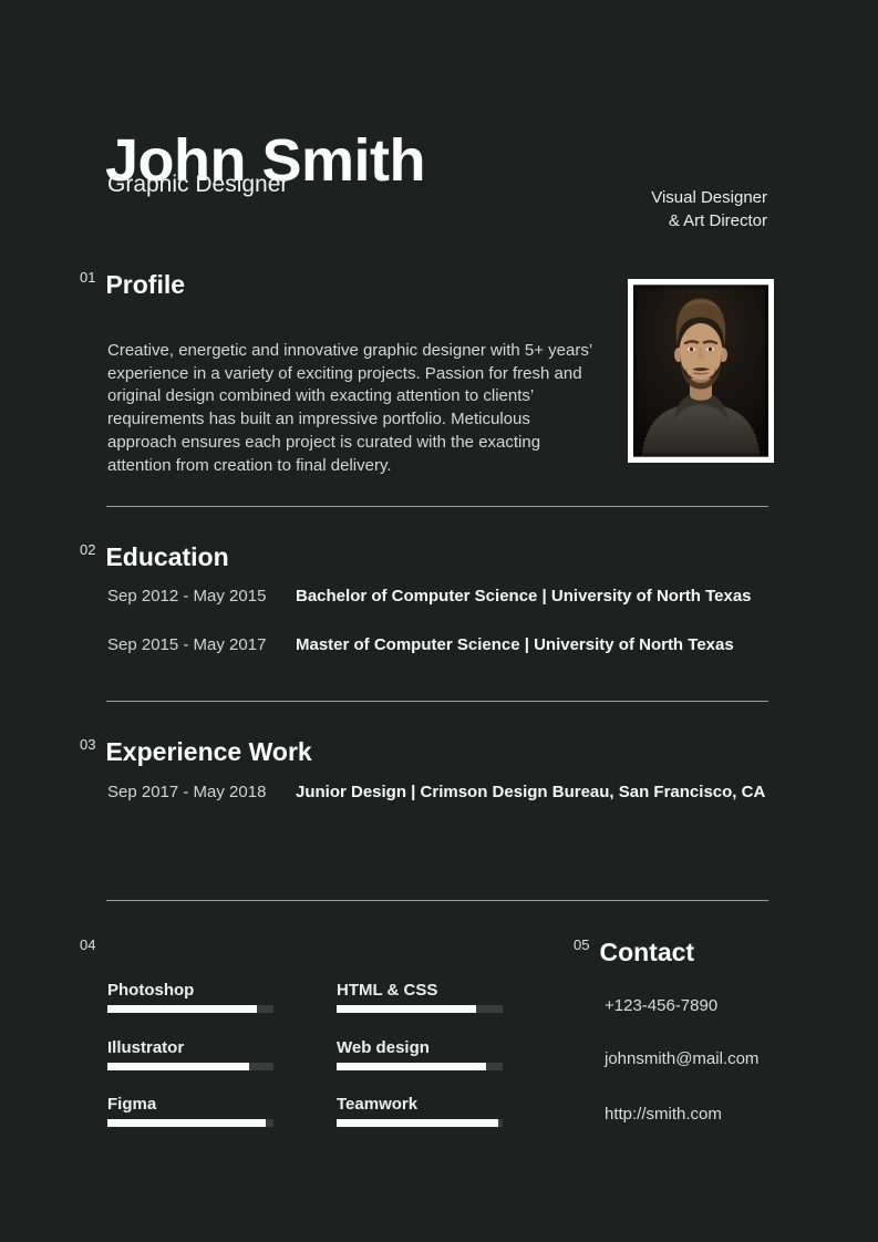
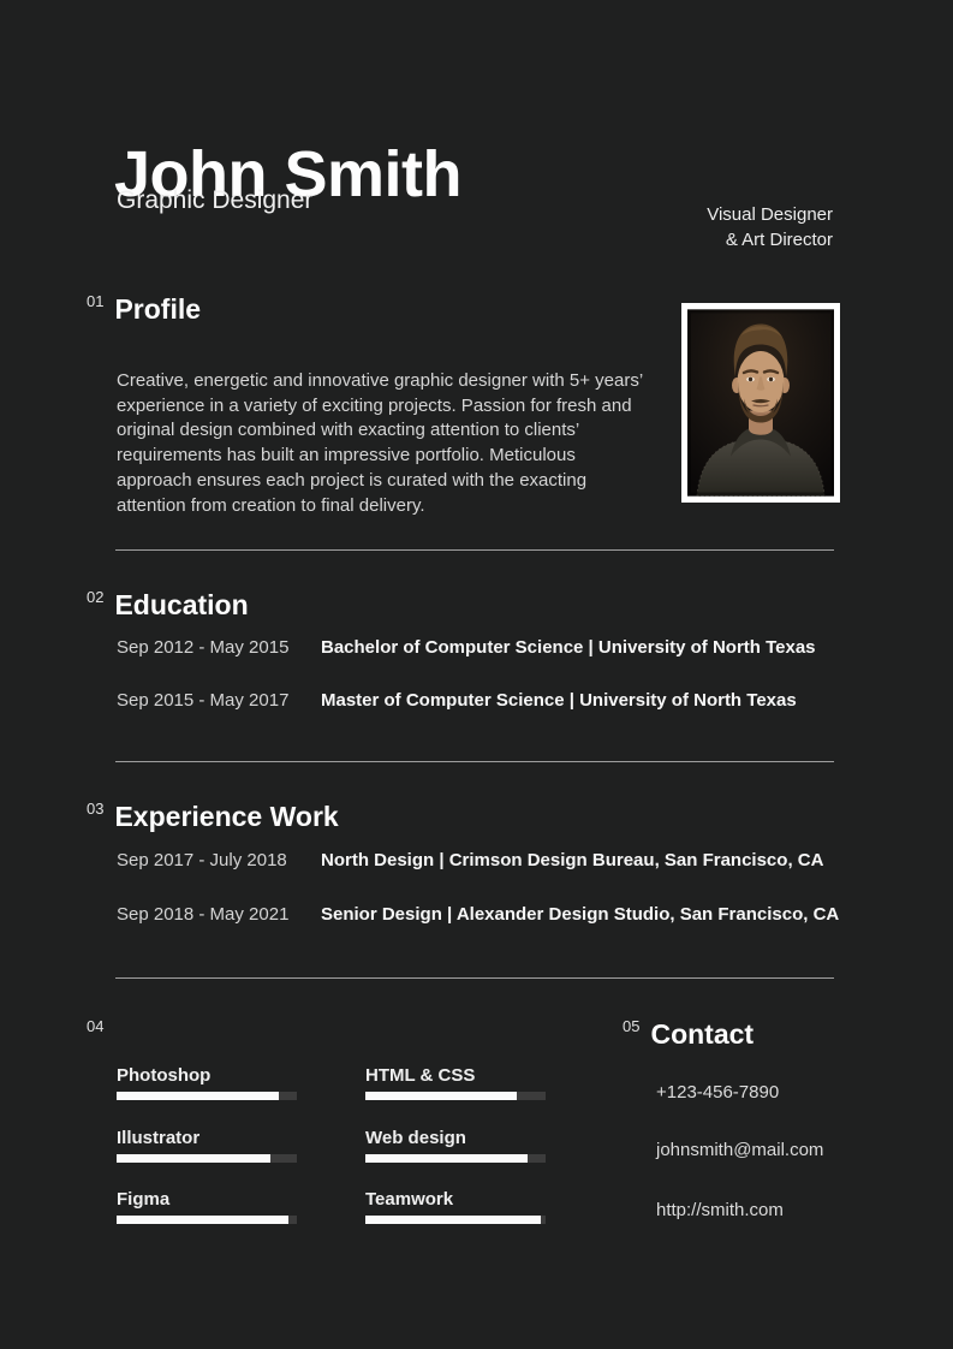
  John Smith
  Graphic Designer
  Visual Designer
  & Art Director
  01
  Profile
  Creative, energetic and innovative graphic designer with 5+ years’ experience in a variety of exciting projects. Passion for fresh and original design combined with exacting attention to clients’ requirements has built an impressive portfolio. Meticulous approach ensures each project is curated with the exacting attention from creation to final delivery.
  02
  Education
  Sep 2012 - May 2015
  Bachelor of Computer Science | University of North Texas
  Sep 2015 - May 2017
  Master of Computer Science | University of North Texas
  03
  Experience Work
- Sep 2017 - May 2018
+ Sep 2017 - July 2018
- Junior Design | Crimson Design Bureau, San Francisco, CA
+ North Design | Crimson Design Bureau, San Francisco, CA
+ Sep 2018 - May 2021
+ Senior Design | Alexander Design Studio, San Francisco, CA
  04
  Photoshop
  Illustrator
  Figma
  HTML & CSS
  Web design
  Teamwork
  05
  Contact
  +123-456-7890
  johnsmith@mail.com
  http://smith.com
